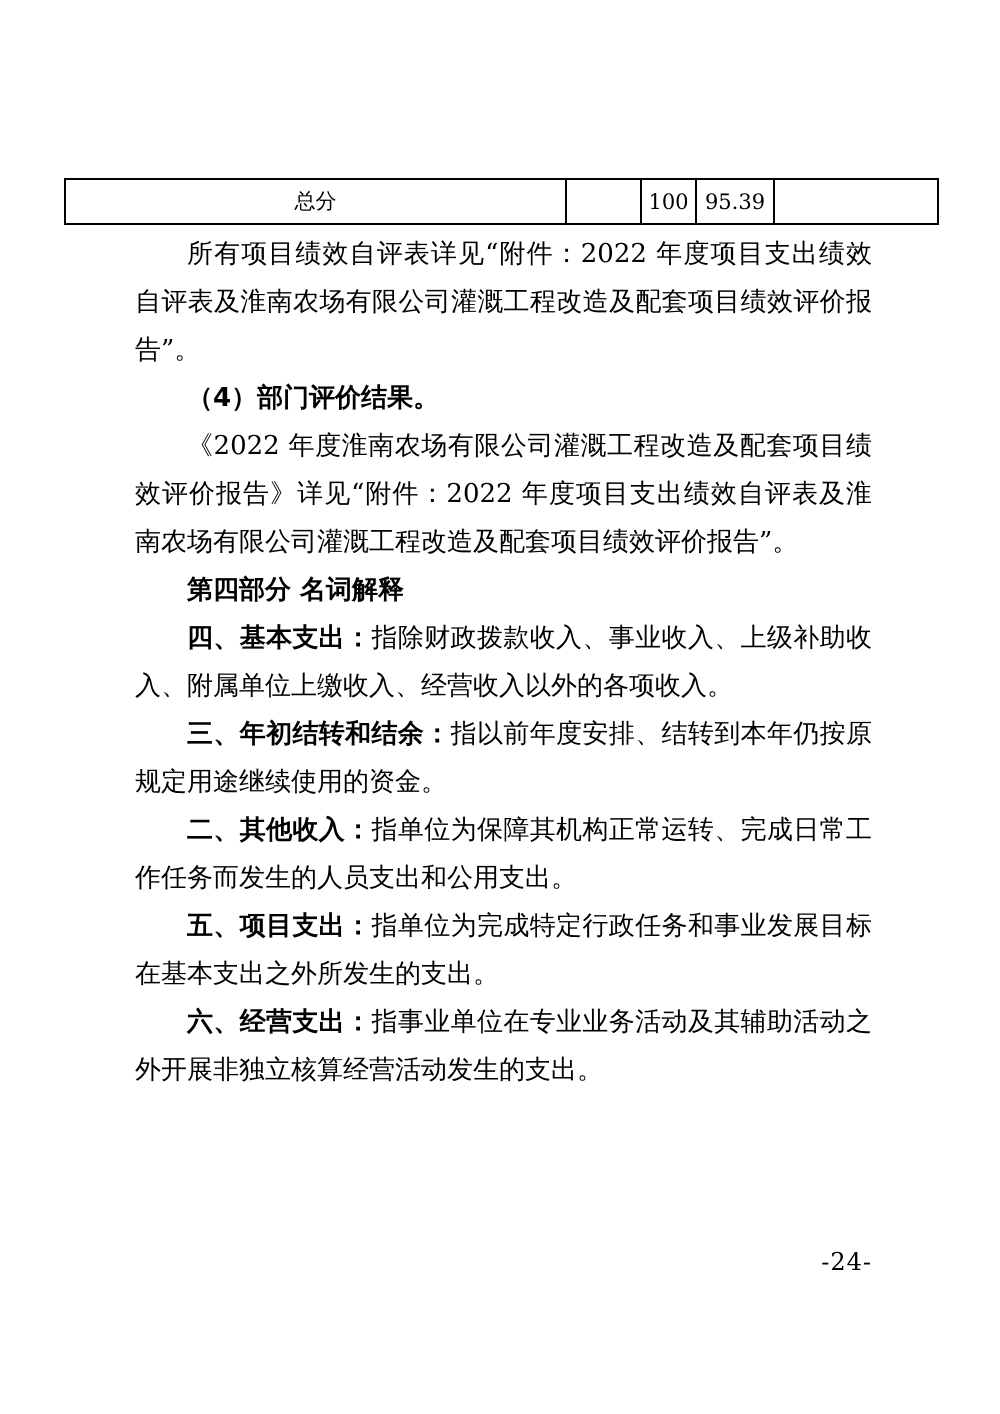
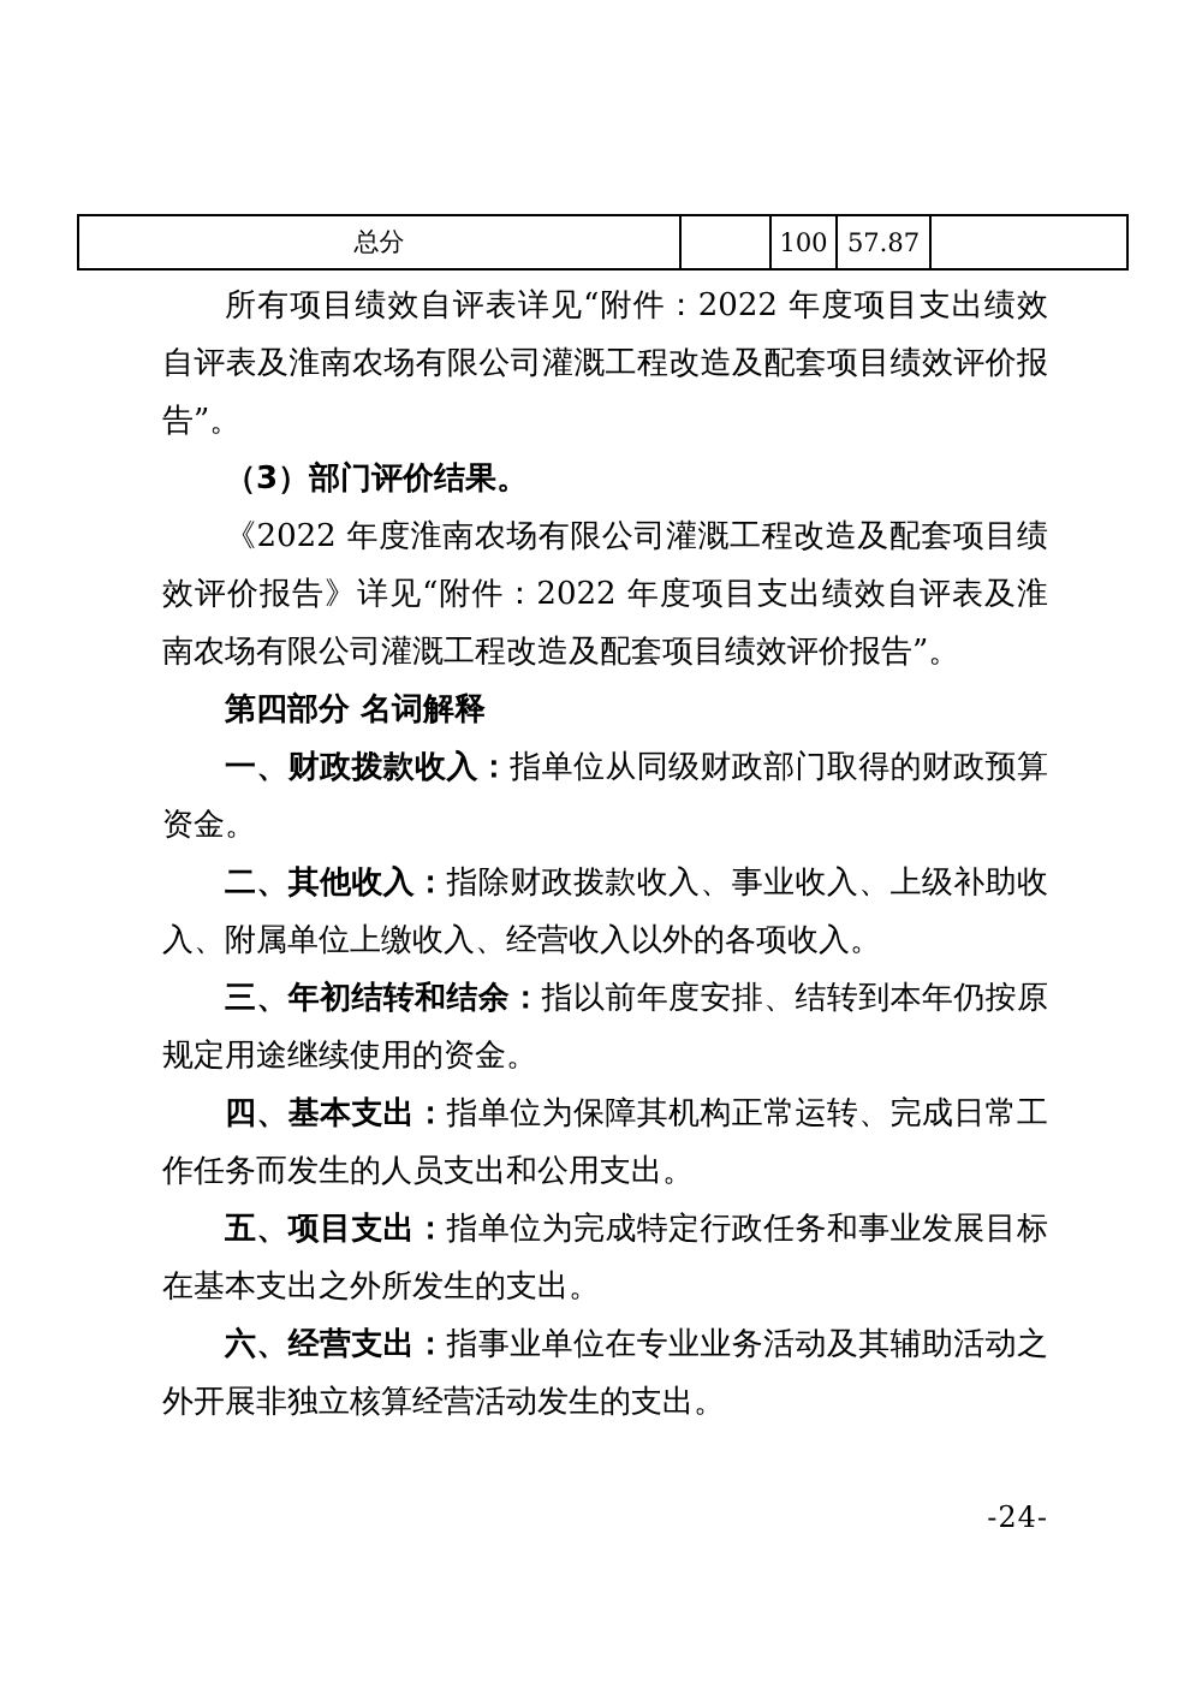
- 总分		100	95.39
+ 总分		100	57.87
  所有项目绩效自评表详见“附件：2022 年度项目支出绩效自评表及淮南农场有限公司灌溉工程改造及配套项目绩效评价报告”。
- （4）部门评价结果。
+ （3）部门评价结果。
  《2022 年度淮南农场有限公司灌溉工程改造及配套项目绩效评价报告》详见“附件：2022 年度项目支出绩效自评表及淮南农场有限公司灌溉工程改造及配套项目绩效评价报告”。
  第四部分 名词解释
+ 一、财政拨款收入：指单位从同级财政部门取得的财政预算资金。
- 四、基本支出：指除财政拨款收入、事业收入、上级补助收入、附属单位上缴收入、经营收入以外的各项收入。
+ 二、其他收入：指除财政拨款收入、事业收入、上级补助收入、附属单位上缴收入、经营收入以外的各项收入。
  三、年初结转和结余：指以前年度安排、结转到本年仍按原规定用途继续使用的资金。
- 二、其他收入：指单位为保障其机构正常运转、完成日常工作任务而发生的人员支出和公用支出。
+ 四、基本支出：指单位为保障其机构正常运转、完成日常工作任务而发生的人员支出和公用支出。
  五、项目支出：指单位为完成特定行政任务和事业发展目标在基本支出之外所发生的支出。
  六、经营支出：指事业单位在专业业务活动及其辅助活动之外开展非独立核算经营活动发生的支出。
  -24-
